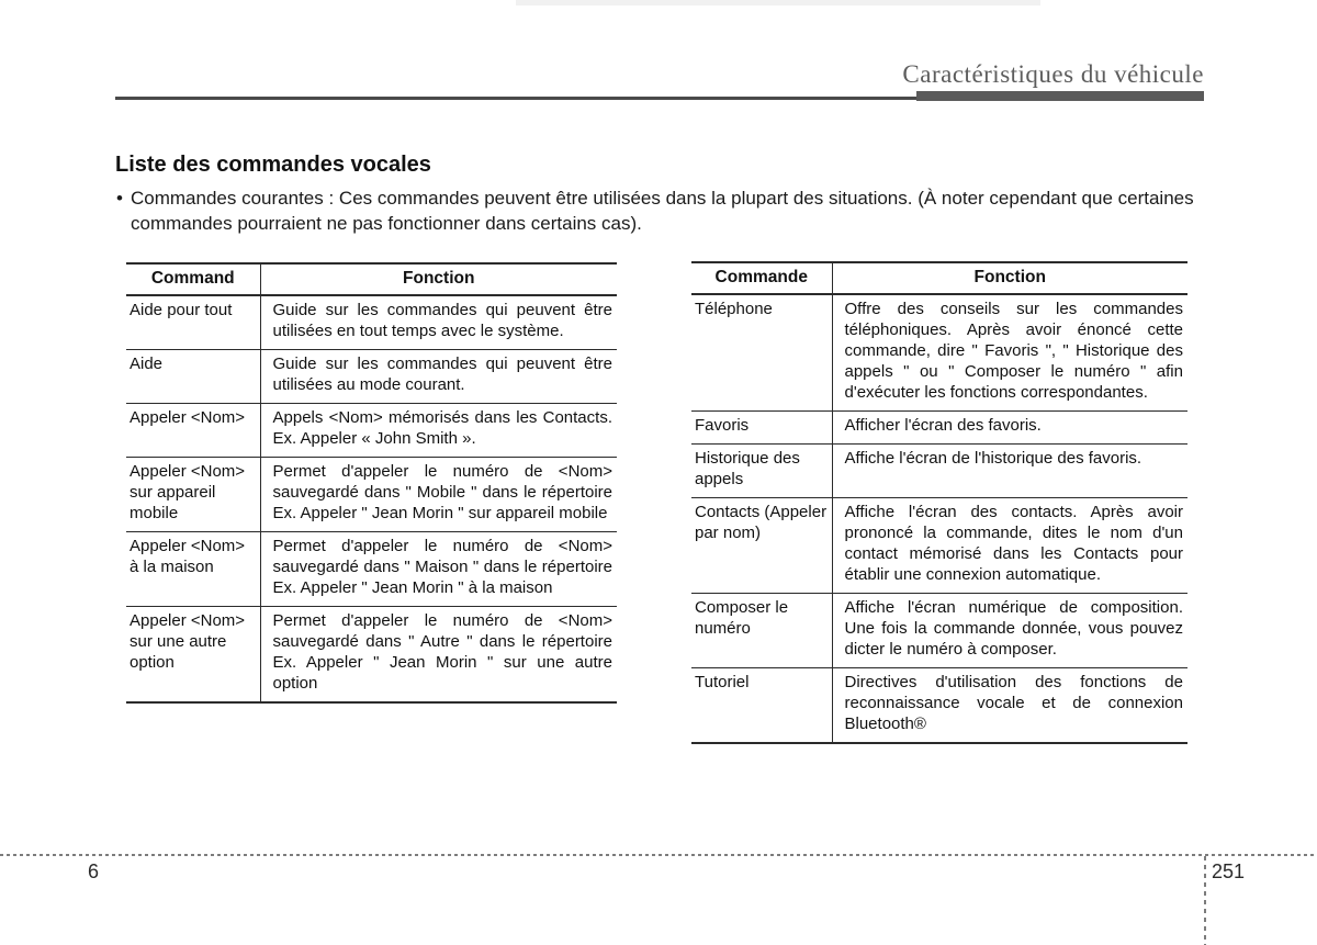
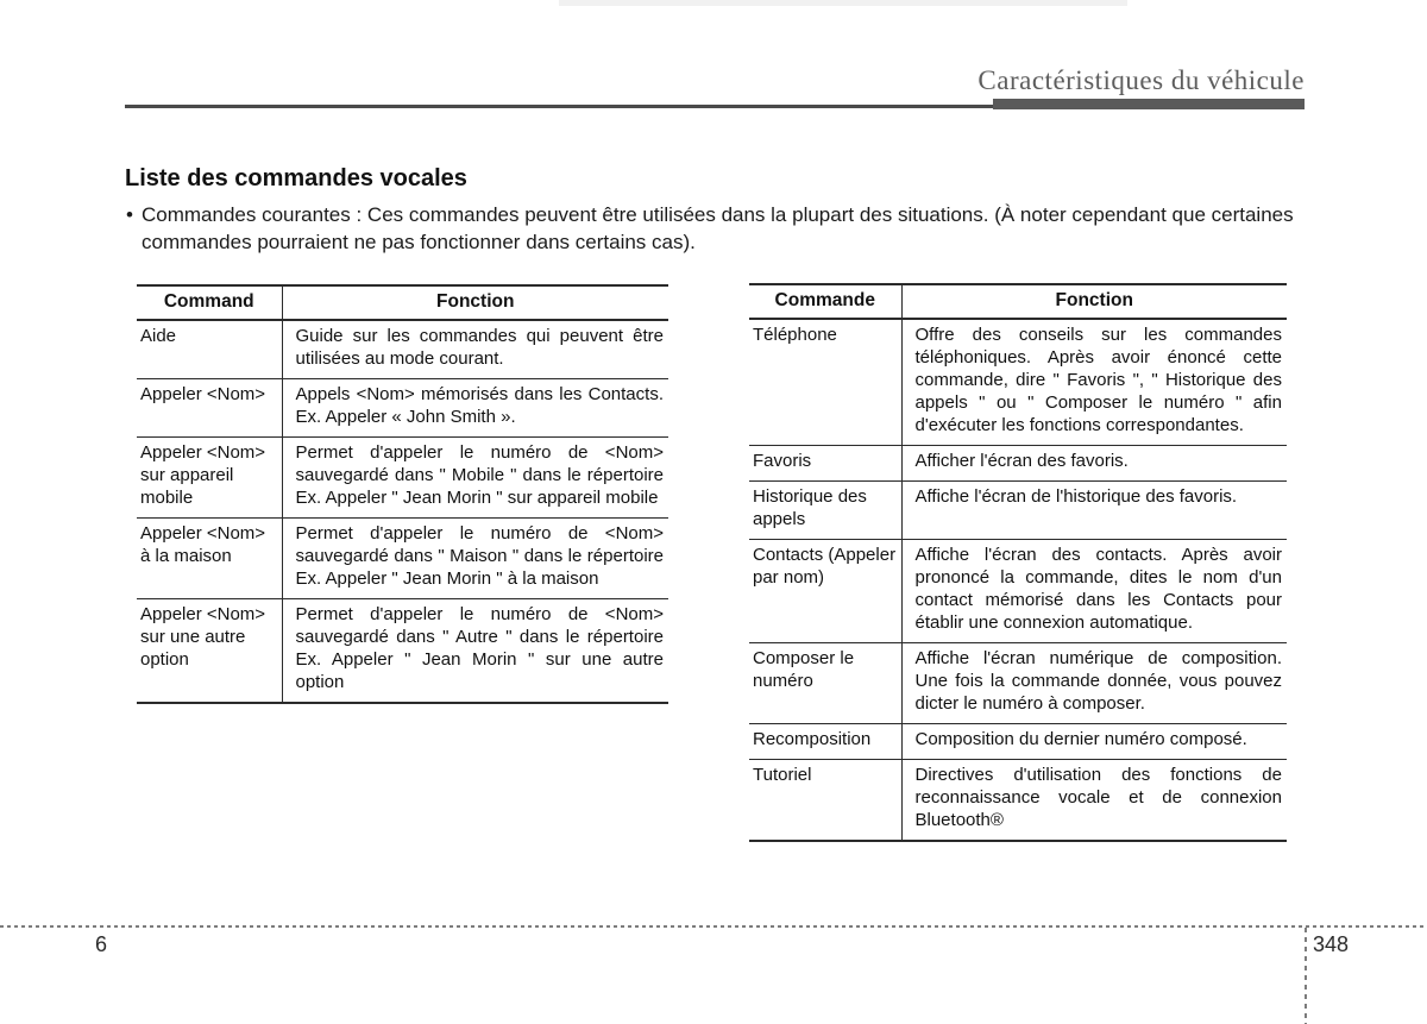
  Caractéristiques du véhicule
  Liste des commandes vocales
  •
  Commandes courantes : Ces commandes peuvent être utilisées dans la plupart des situations. (À noter cependant que certaines commandes pourraient ne pas fonctionner dans certains cas).
  Command	Fonction
- Aide pour tout	Guide sur les commandes qui peuvent être utilisées en tout temps avec le système.
  Aide	Guide sur les commandes qui peuvent être utilisées au mode courant.
  Appeler <Nom>	Appels <Nom> mémorisés dans les Contacts. Ex. Appeler « John Smith ».
  Appeler <Nom> sur appareil mobile	Permet d'appeler le numéro de <Nom> sauvegardé dans " Mobile " dans le répertoire Ex. Appeler " Jean Morin " sur appareil mobile
  Appeler <Nom> à la maison	Permet d'appeler le numéro de <Nom> sauvegardé dans " Maison " dans le répertoire Ex. Appeler " Jean Morin " à la maison
  Appeler <Nom> sur une autre option	Permet d'appeler le numéro de <Nom> sauvegardé dans " Autre " dans le répertoire Ex. Appeler " Jean Morin " sur une autre option
  Commande	Fonction
  Téléphone	Offre des conseils sur les commandes téléphoniques. Après avoir énoncé cette commande, dire " Favoris ", " Historique des appels " ou " Composer le numéro " afin d'exécuter les fonctions correspondantes.
  Favoris	Afficher l'écran des favoris.
  Historique des appels	Affiche l'écran de l'historique des favoris.
  Contacts (Appeler par nom)	Affiche l'écran des contacts. Après avoir prononcé la commande, dites le nom d'un contact mémorisé dans les Contacts pour établir une connexion automatique.
  Composer le numéro	Affiche l'écran numérique de composition. Une fois la commande donnée, vous pouvez dicter le numéro à composer.
+ Recomposition	Composition du dernier numéro composé.
  Tutoriel	Directives d'utilisation des fonctions de reconnaissance vocale et de connexion Bluetooth®
  6
- 251
+ 348
